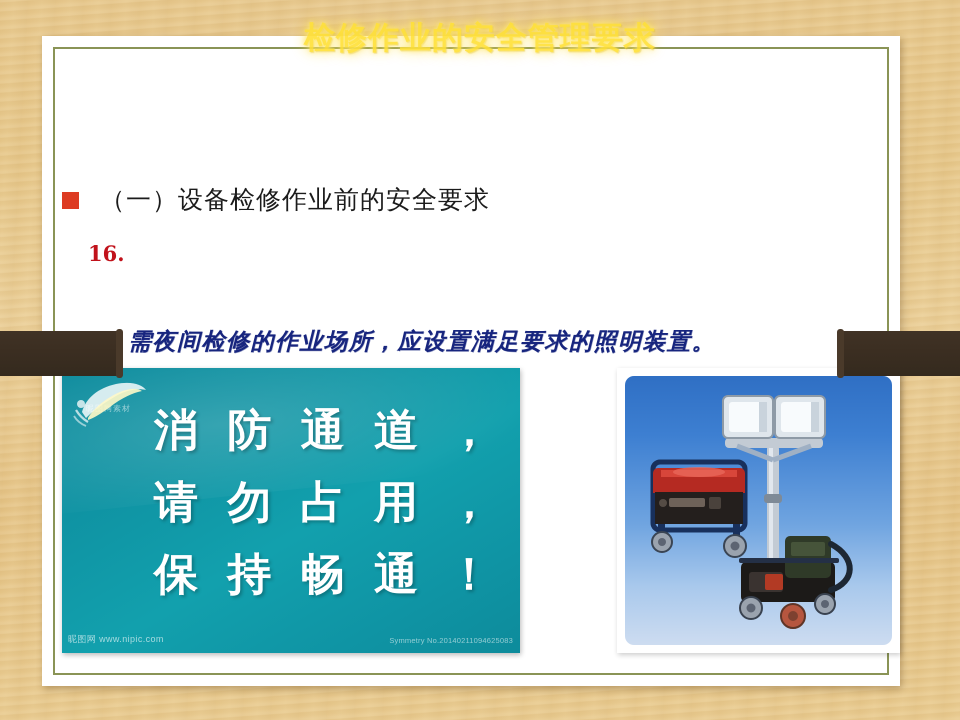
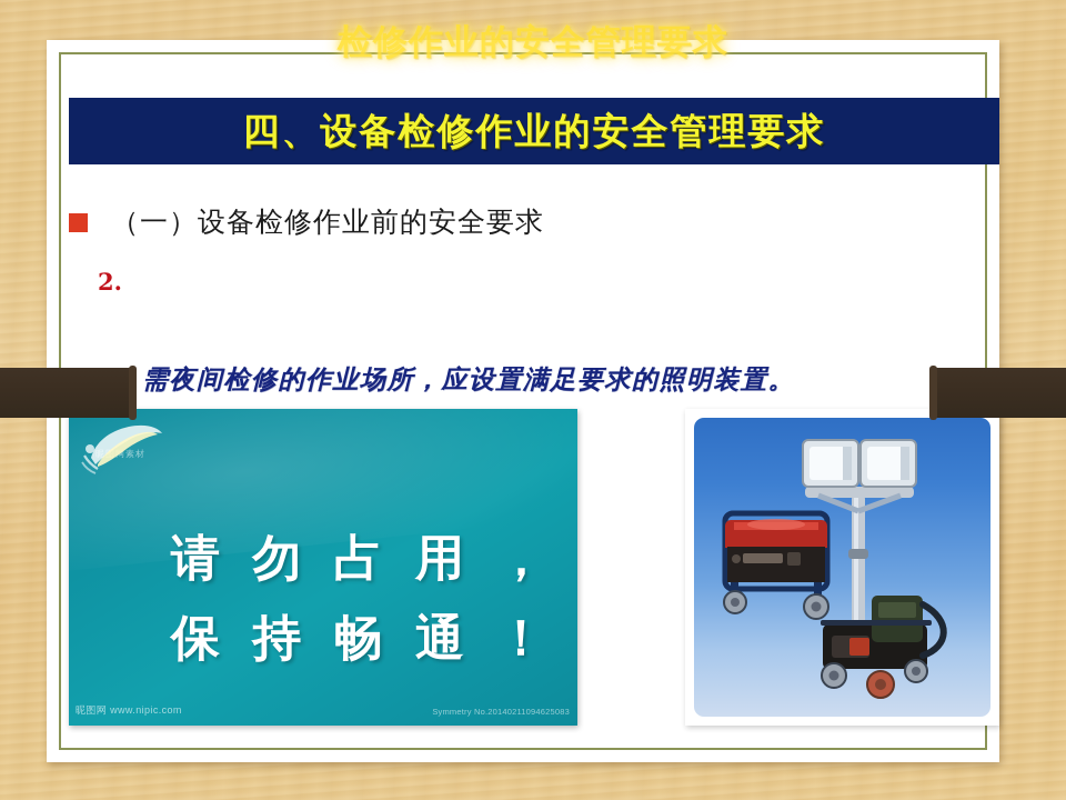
+ 四、设备检修作业的安全管理要求
  检修作业的安全管理要求
  （一）设备检修作业前的安全要求
- 16.
+ 2.
  需夜间检修的作业场所，应设置满足要求的照明装置。
  昵网素材
- 消 防 通 道 ，
  请 勿 占 用 ，
  保 持 畅 通 ！
  昵图网 www.nipic.com
  Symmetry No.20140211094625083
